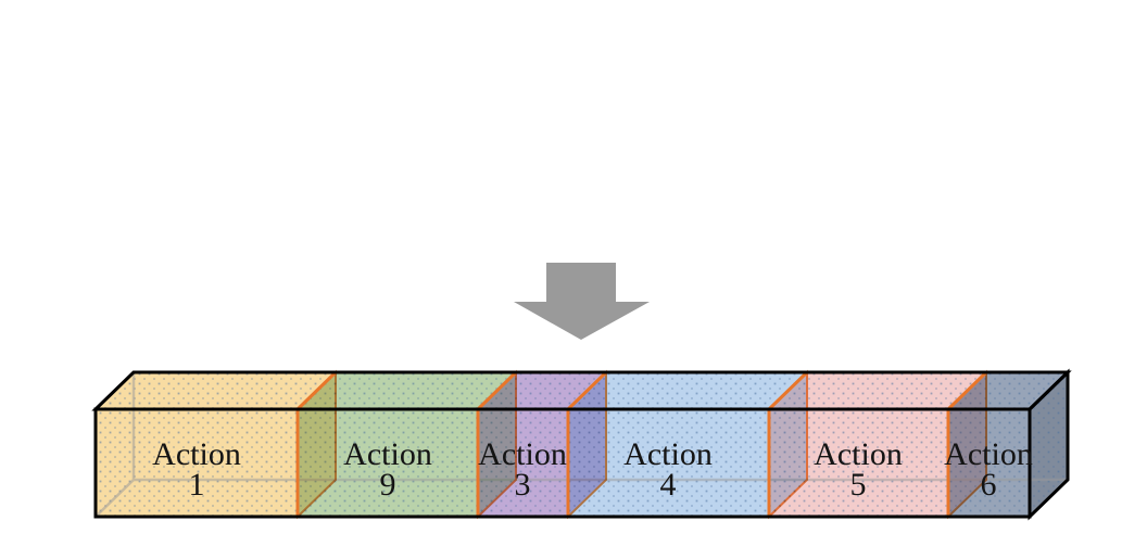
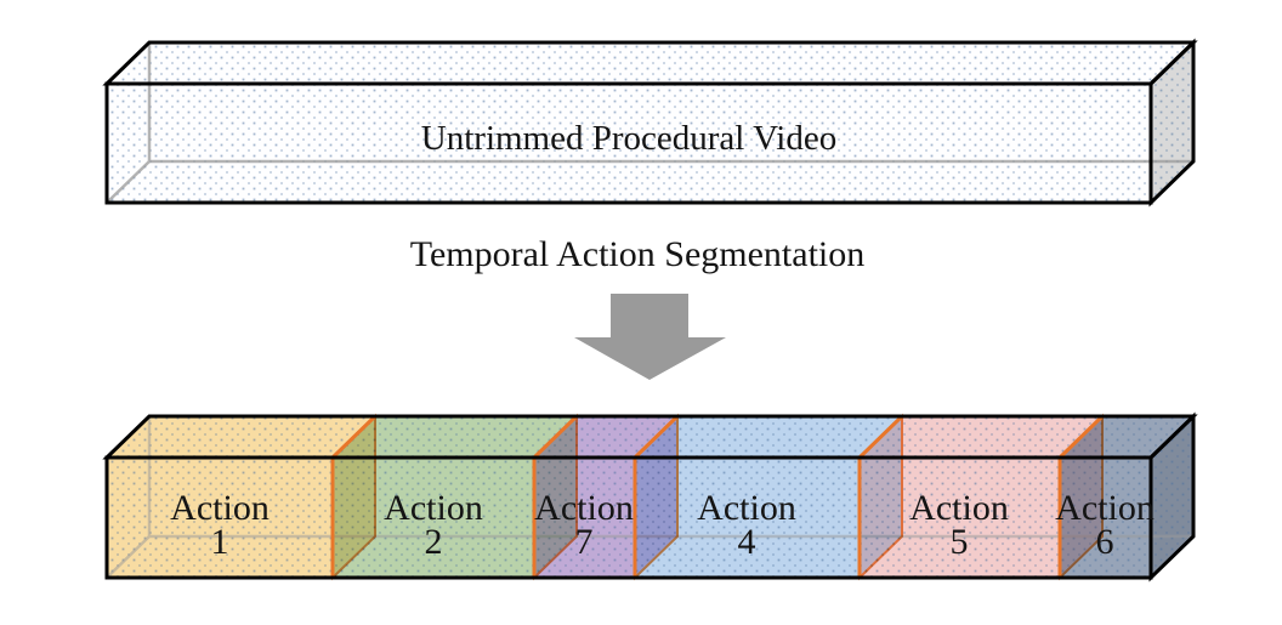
+ Untrimmed Procedural Video
+ Temporal Action Segmentation
  Action
  1
  Action
- 9
+ 2
  Action
- 3
+ 7
  Action
  4
  Action
  5
  Action
  6
